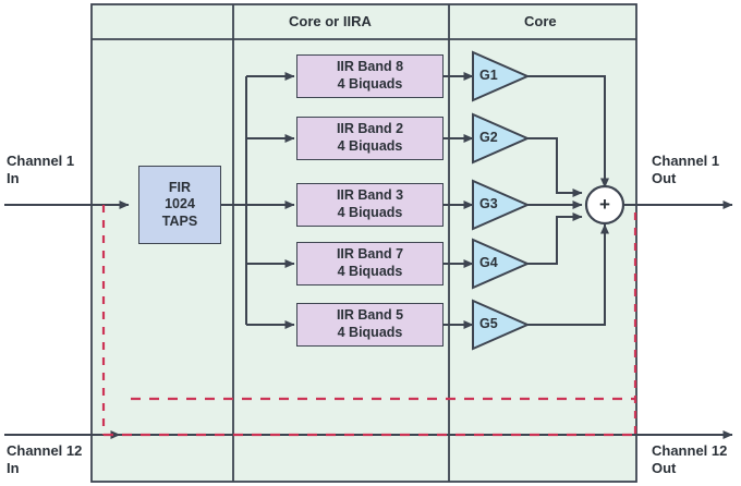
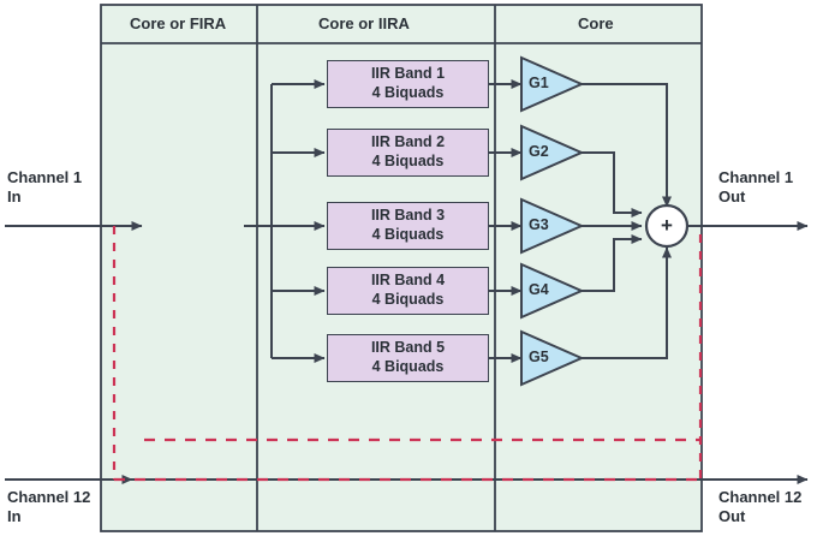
+ Core or FIRA
  Core or IIRA
  Core
- FIR
- 1024
- TAPS
- IIR Band 8
+ IIR Band 1
  4 Biquads
  IIR Band 2
  4 Biquads
  IIR Band 3
  4 Biquads
- IIR Band 7
+ IIR Band 4
  4 Biquads
  IIR Band 5
  4 Biquads
  G1
  G2
  G3
  G4
  G5
  +
  Channel 1
  In
  Channel 12
  In
  Channel 1
  Out
  Channel 12
  Out
